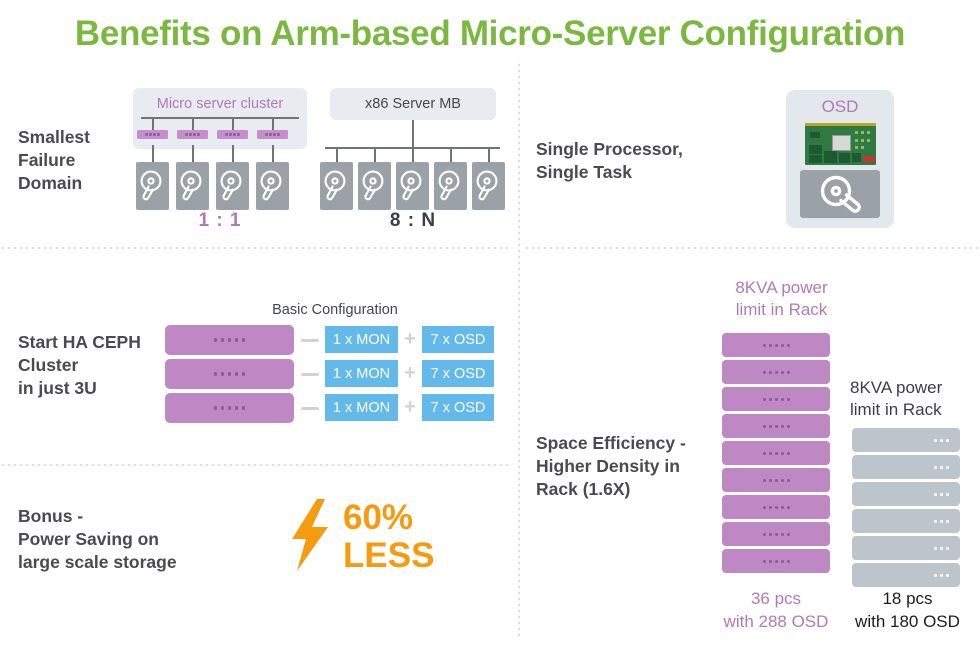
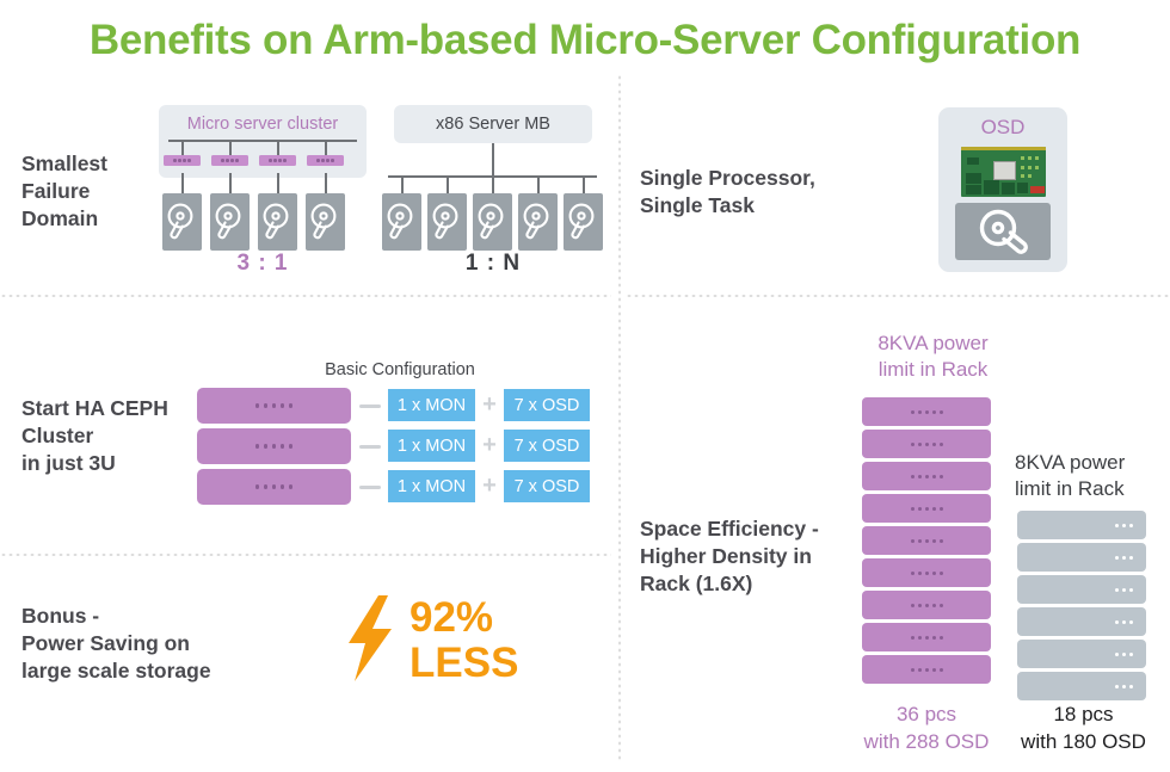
  Benefits on Arm-based Micro-Server Configuration
  Smallest
  Failure
  Domain
  Micro server cluster
- 1 : 1
+ 3 : 1
  x86 Server MB
- 8 : N
+ 1 : N
  Single Processor,
  Single Task
  OSD
  Start HA CEPH
  Cluster
  in just 3U
  Basic Configuration
  1 x MON
  +
  7 x OSD
  1 x MON
  +
  7 x OSD
  1 x MON
  +
  7 x OSD
  Bonus -
  Power Saving on
  large scale storage
- 60%
+ 92%
  LESS
  Space Efficiency -
  Higher Density in
  Rack (1.6X)
  8KVA power
  limit in Rack
  8KVA power
  limit in Rack
  36 pcs
  with 288 OSD
  18 pcs
  with 180 OSD
